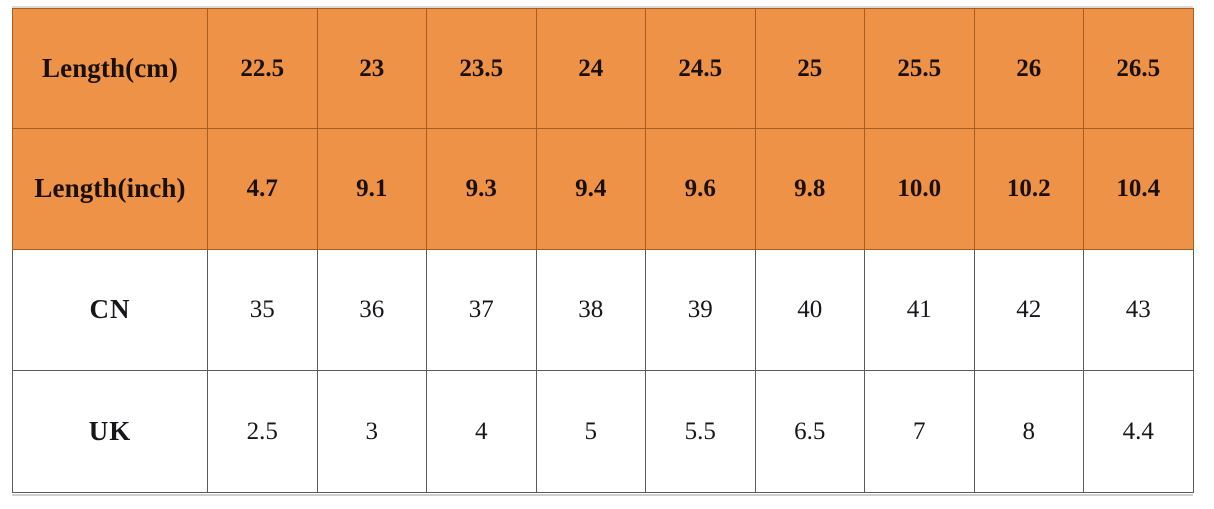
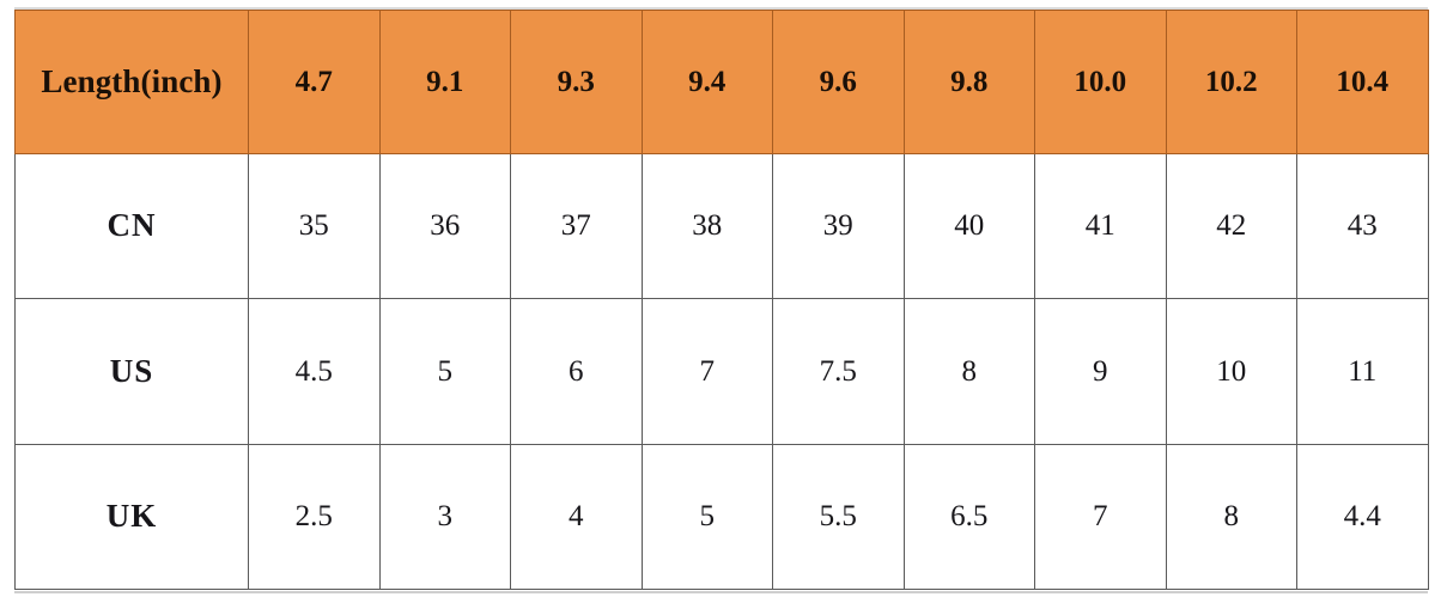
- Length(cm)	22.5	23	23.5	24	24.5	25	25.5	26	26.5
  Length(inch)	4.7	9.1	9.3	9.4	9.6	9.8	10.0	10.2	10.4
  CN	35	36	37	38	39	40	41	42	43
+ US	4.5	5	6	7	7.5	8	9	10	11
  UK	2.5	3	4	5	5.5	6.5	7	8	4.4
